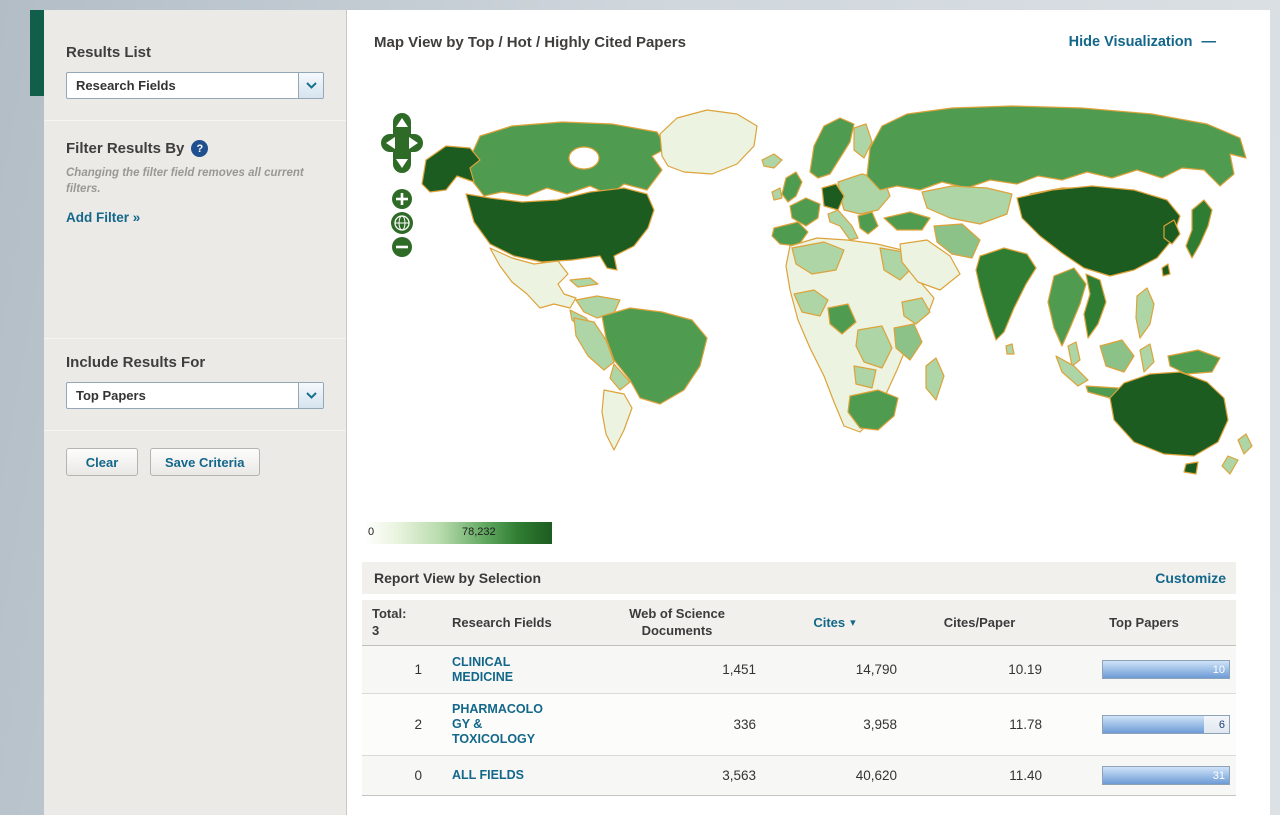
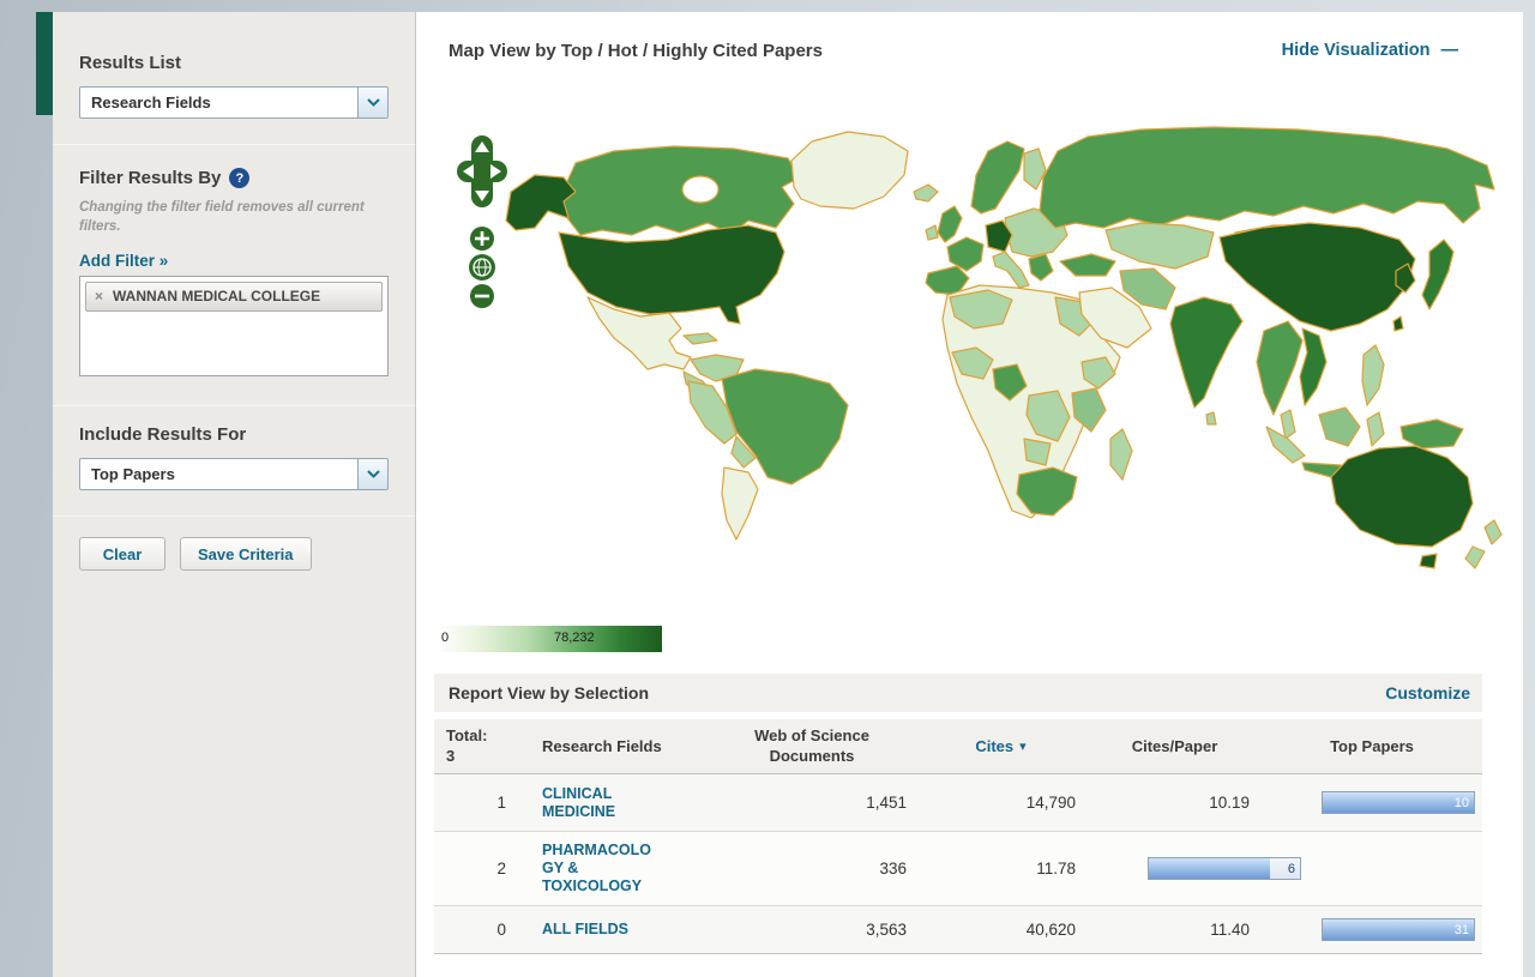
  Results List
  Research Fields
  Filter Results By
  ?
  Changing the filter field removes all current filters.
  Add Filter »
+ ×
+ WANNAN MEDICAL COLLEGE
  Include Results For
  Top Papers
  Clear
  Save Criteria
  Map View by Top / Hot / Highly Cited Papers
  Hide Visualization —
  0
  78,232
  Report View by Selection
  Customize
  Total:
  3
  Research Fields
  Web of Science
  Documents
  Cites
  ▾
  Cites/Paper
  Top Papers
  1
  CLINICAL MEDICINE
  1,451
  14,790
  10.19
  10
  2
  PHARMACOLOGY & TOXICOLOGY
  336
- 3,958
  11.78
  6
  0
  ALL FIELDS
  3,563
  40,620
  11.40
  31
